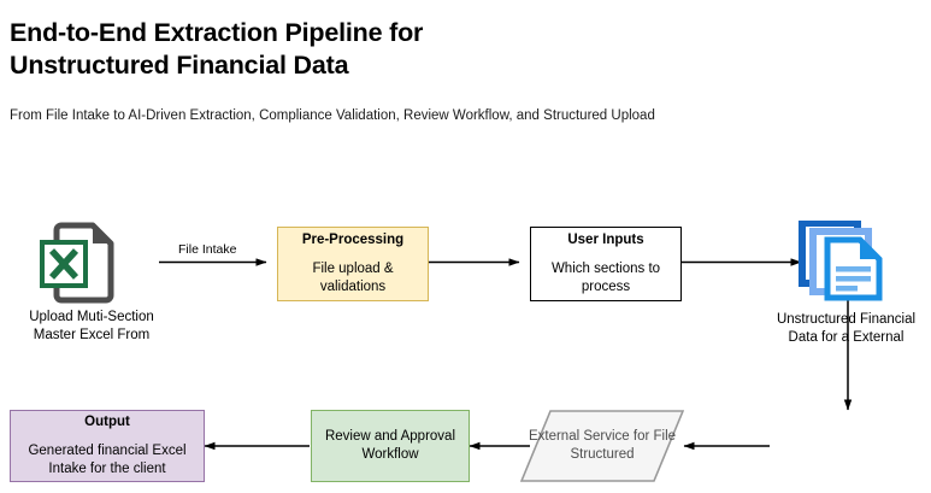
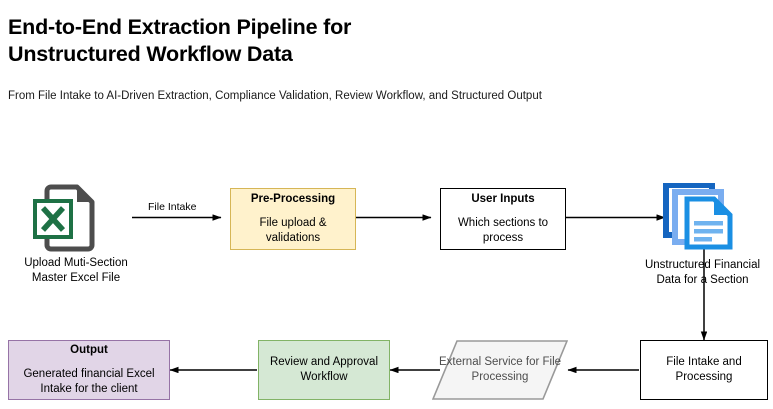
- End-to-End Extraction Pipeline for Unstructured Financial Data
+ End-to-End Extraction Pipeline for Unstructured Workflow Data
- From File Intake to AI-Driven Extraction, Compliance Validation, Review Workflow, and Structured Upload
+ From File Intake to AI-Driven Extraction, Compliance Validation, Review Workflow, and Structured Output
  File Intake
- Upload Muti-Section Master Excel From
+ Upload Muti-Section Master Excel File
  Pre-Processing
  File upload & validations
  User Inputs
  Which sections to process
- Unstructured Financial Data for a External
+ Unstructured Financial Data for a Section
  Output
  Generated financial Excel Intake for the client
  Review and Approval Workflow
- External Service for File Structured
+ External Service for File Processing
+ File Intake and Processing
